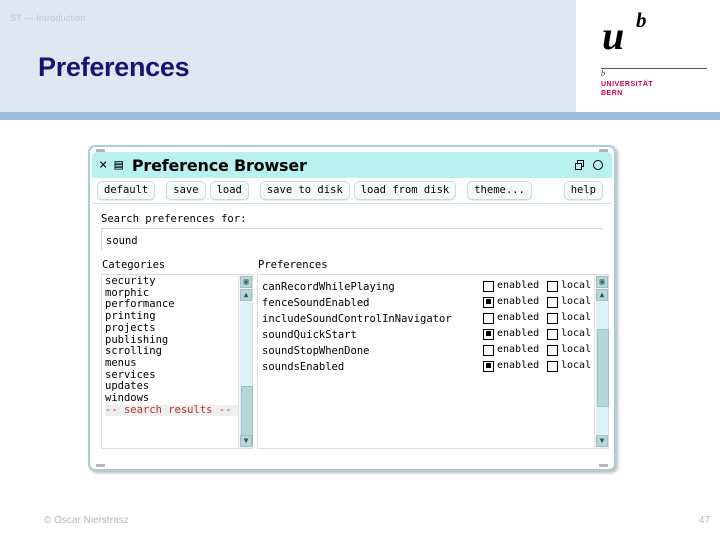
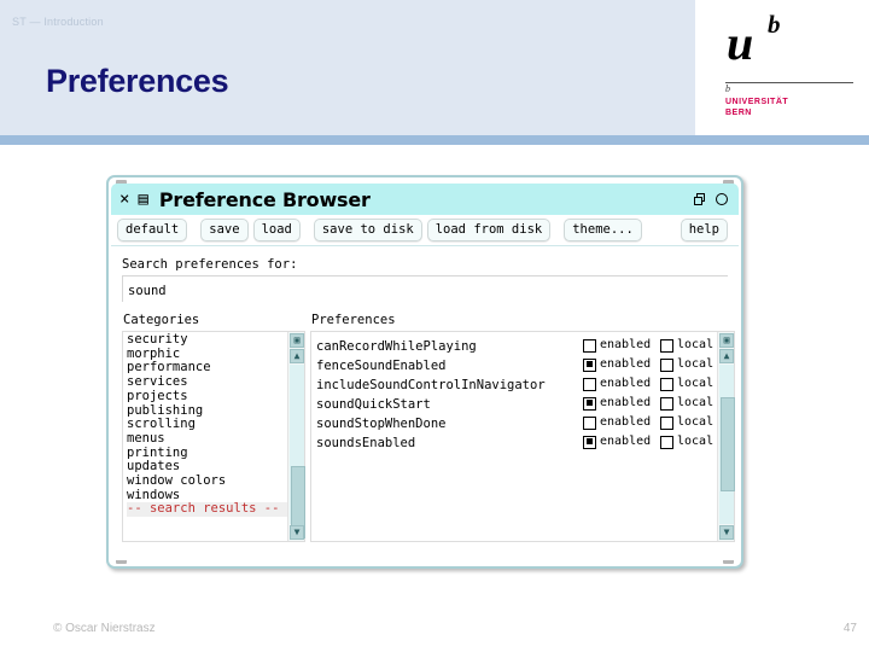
  ST — Introduction
  Preferences
  u
  b
  b
  ×
  ▤
  Preference Browser
  default
  save
  load
  save to disk
  load from disk
  theme...
  help
  Search preferences for:
  sound
  Categories
  Preferences
  security
  morphic
  performance
- printing
+ services
  projects
  publishing
  scrolling
  menus
- services
+ printing
  updates
+ window colors
  windows
  -- search results --
  ▣
  ▲
  ▼
  canRecordWhilePlaying
  enabled
  local
  fenceSoundEnabled
  enabled
  local
  includeSoundControlInNavigator
  enabled
  local
  soundQuickStart
  enabled
  local
  soundStopWhenDone
  enabled
  local
  soundsEnabled
  enabled
  local
  ▣
  ▲
  ▼
  © Oscar Nierstrasz
  47
